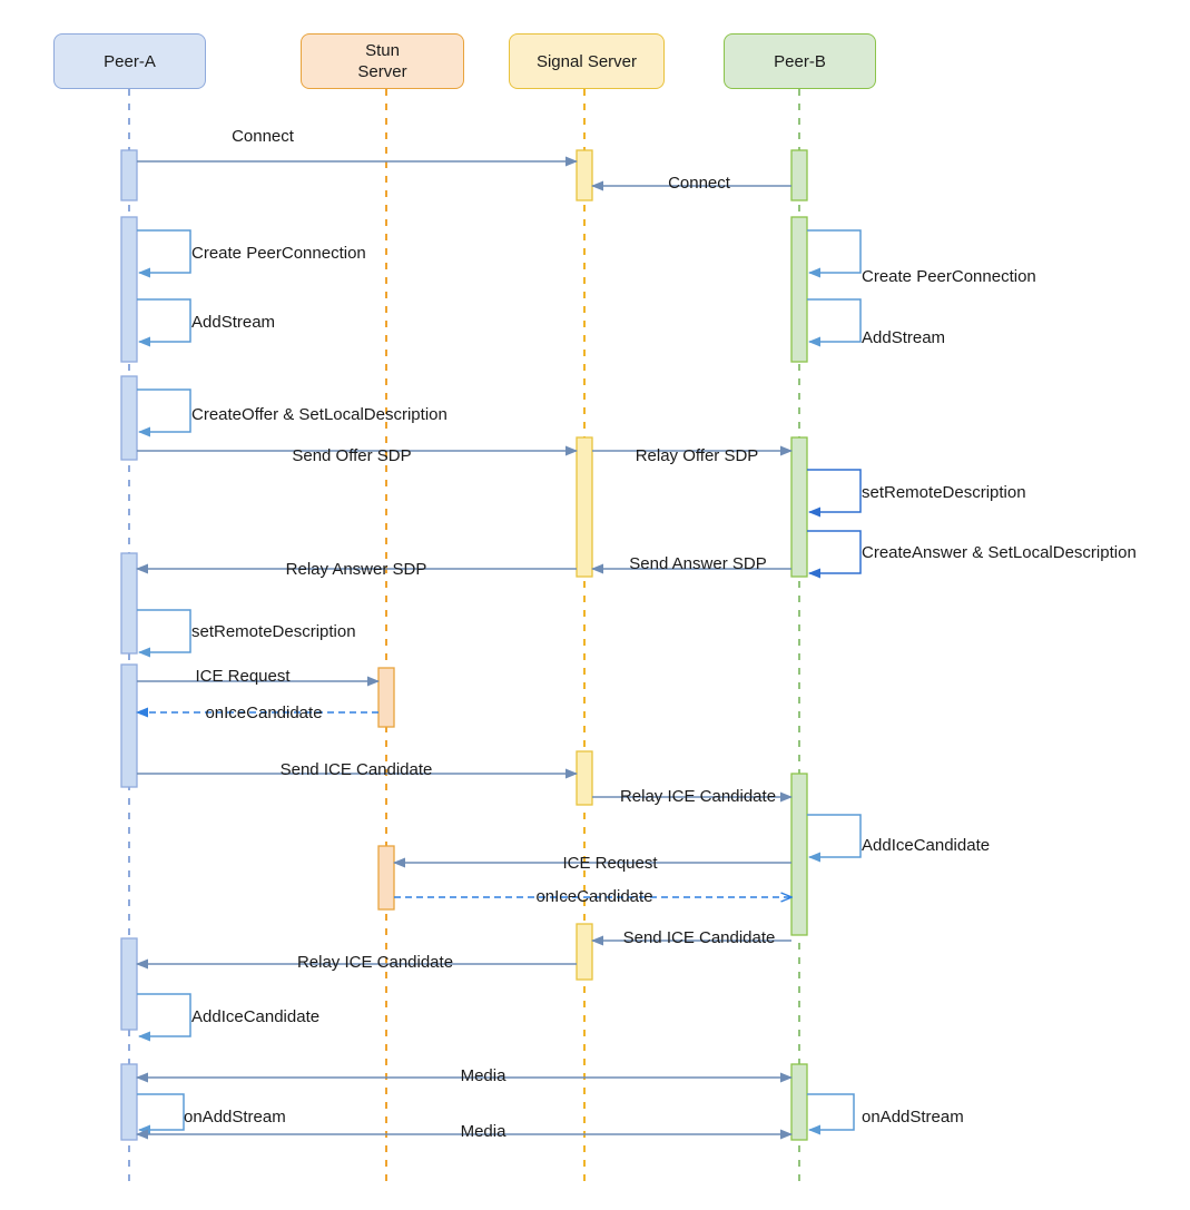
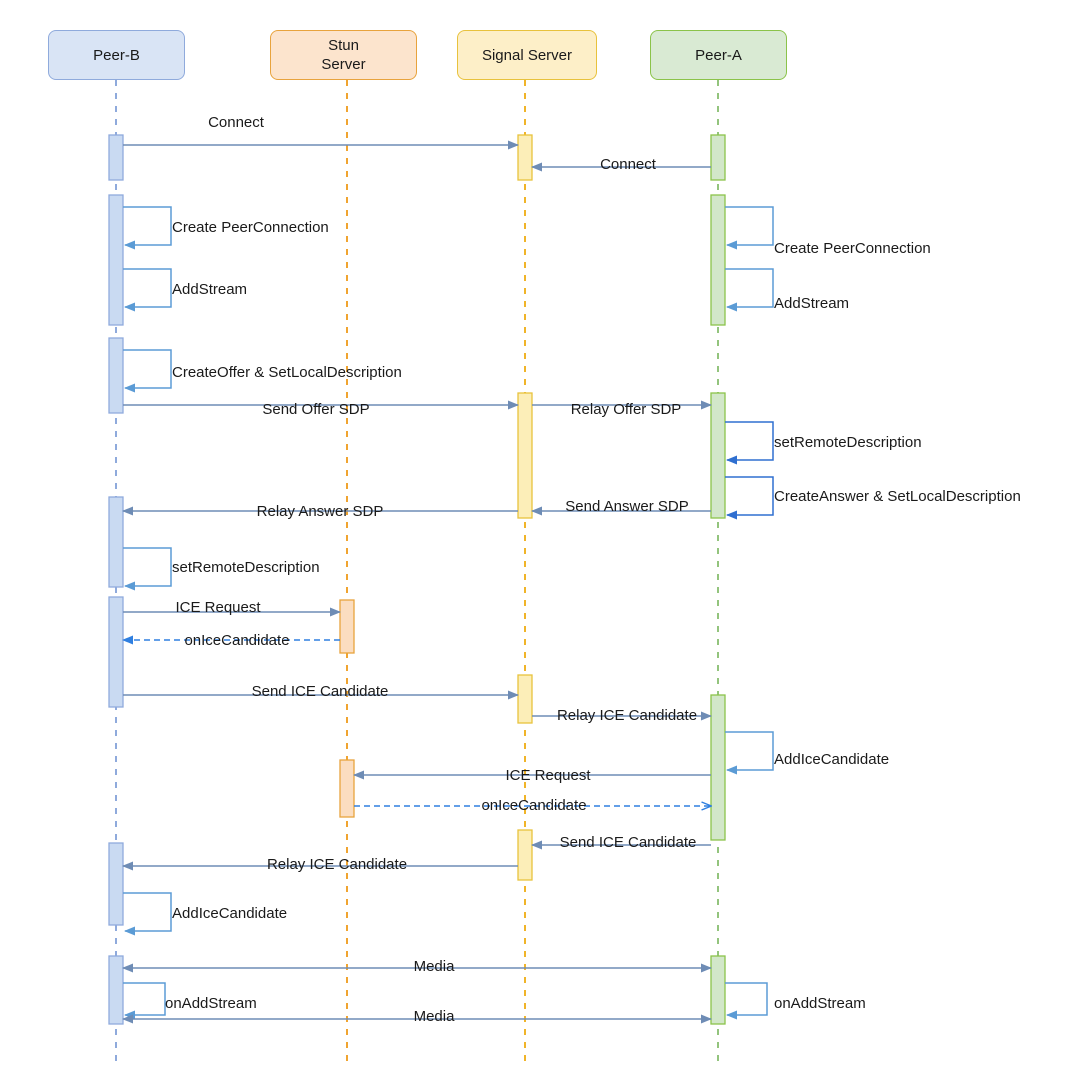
- Peer-A
+ Peer-B
  Stun
  Server
  Signal Server
- Peer-B
+ Peer-A
  Connect
  Connect
  Create PeerConnection
  AddStream
  Create PeerConnection
  AddStream
  CreateOffer & SetLocalDescription
  Send Offer SDP
  Relay Offer SDP
  setRemoteDescription
  CreateAnswer & SetLocalDescription
  Send Answer SDP
  Relay Answer SDP
  setRemoteDescription
  ICE Request
  onIceCandidate
  Send ICE Candidate
  Relay ICE Candidate
  AddIceCandidate
  ICE Request
  onIceCandidate
  Send ICE Candidate
  Relay ICE Candidate
  AddIceCandidate
  Media
  onAddStream
  onAddStream
  Media
